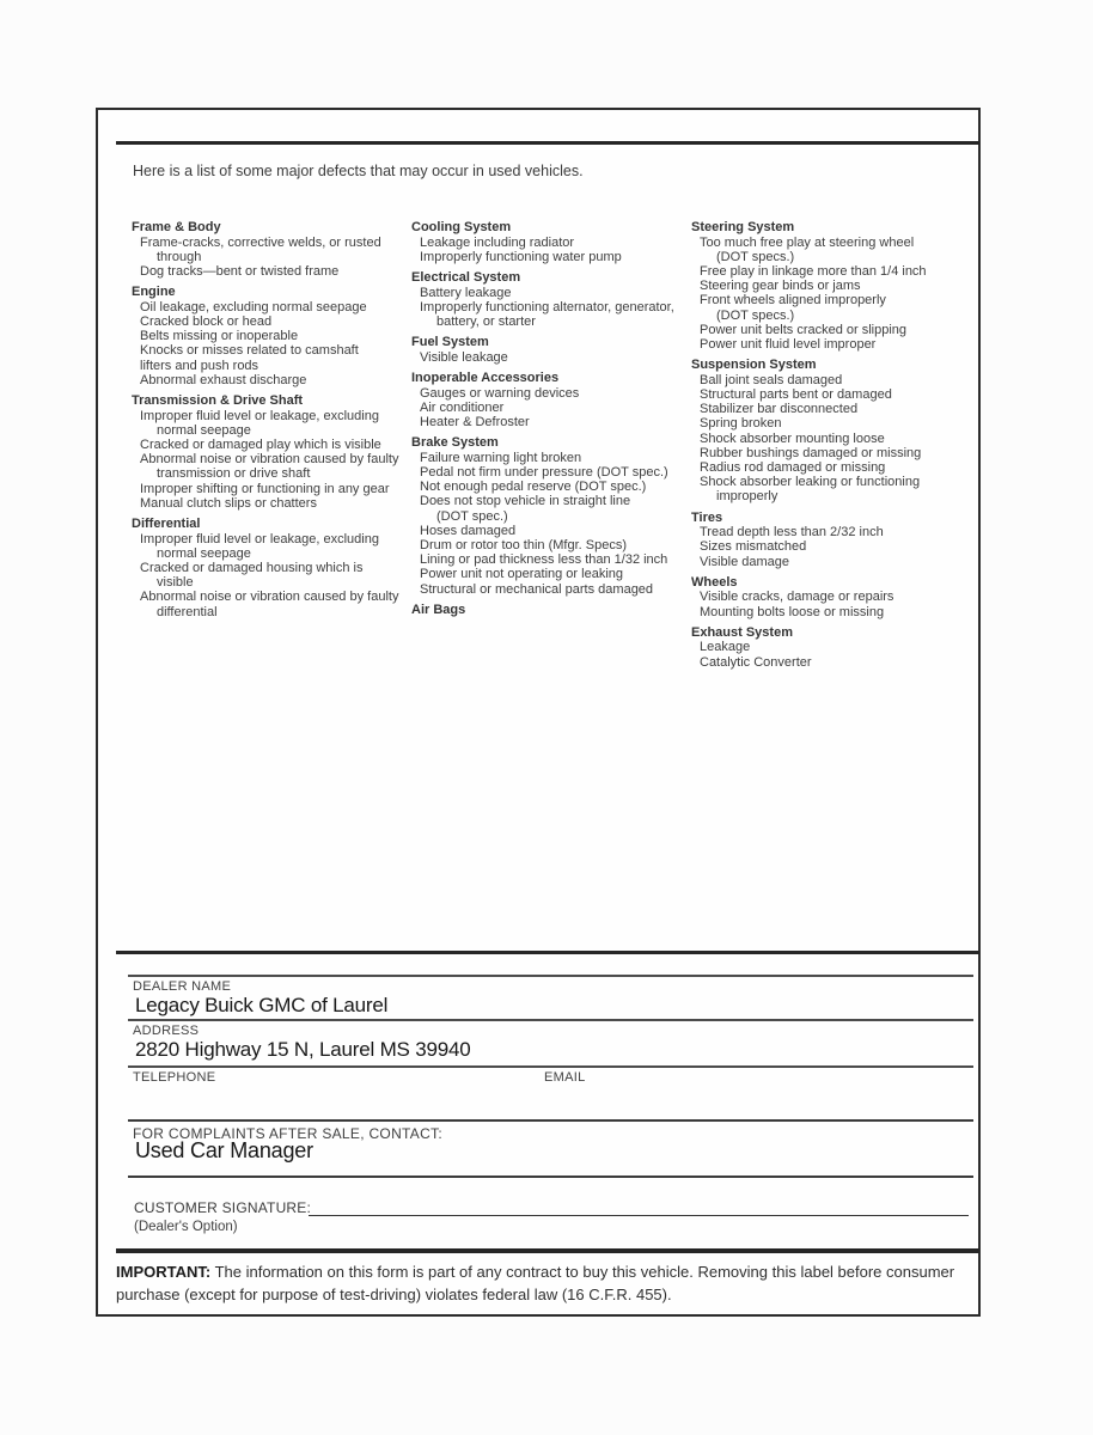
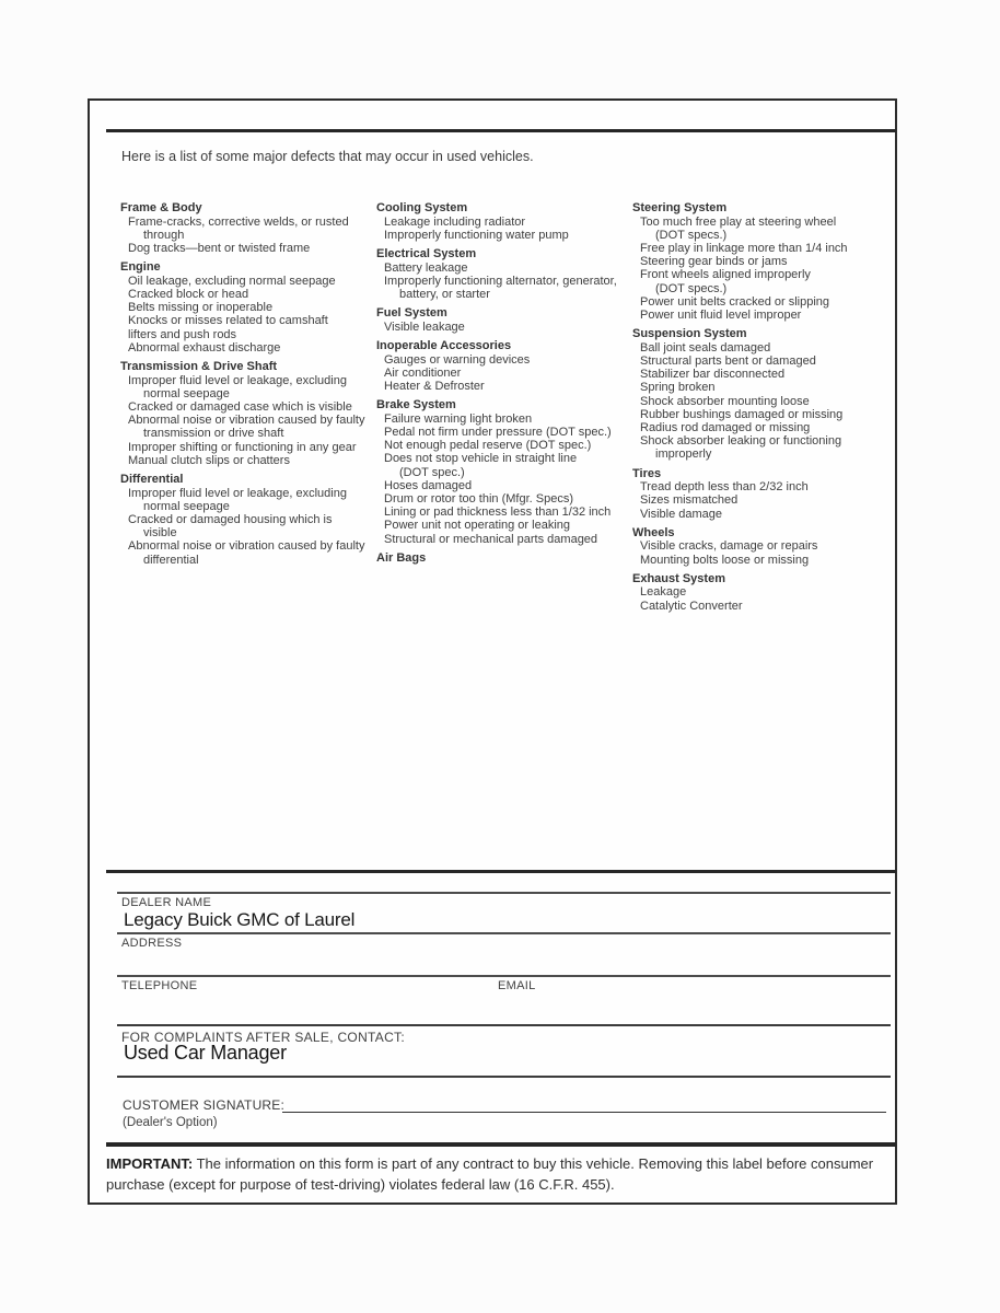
  Here is a list of some major defects that may occur in used vehicles.
  Frame & Body
  Frame-cracks, corrective welds, or rusted
  through
  Dog tracks—bent or twisted frame
  Engine
  Oil leakage, excluding normal seepage
  Cracked block or head
  Belts missing or inoperable
  Knocks or misses related to camshaft
  lifters and push rods
  Abnormal exhaust discharge
  Transmission & Drive Shaft
  Improper fluid level or leakage, excluding
  normal seepage
- Cracked or damaged play which is visible
+ Cracked or damaged case which is visible
  Abnormal noise or vibration caused by faulty
  transmission or drive shaft
  Improper shifting or functioning in any gear
  Manual clutch slips or chatters
  Differential
  Improper fluid level or leakage, excluding
  normal seepage
  Cracked or damaged housing which is
  visible
  Abnormal noise or vibration caused by faulty
  differential
  Cooling System
  Leakage including radiator
  Improperly functioning water pump
  Electrical System
  Battery leakage
  Improperly functioning alternator, generator,
  battery, or starter
  Fuel System
  Visible leakage
  Inoperable Accessories
  Gauges or warning devices
  Air conditioner
  Heater & Defroster
  Brake System
  Failure warning light broken
  Pedal not firm under pressure (DOT spec.)
  Not enough pedal reserve (DOT spec.)
  Does not stop vehicle in straight line
  (DOT spec.)
  Hoses damaged
  Drum or rotor too thin (Mfgr. Specs)
  Lining or pad thickness less than 1/32 inch
  Power unit not operating or leaking
  Structural or mechanical parts damaged
  Air Bags
  Steering System
  Too much free play at steering wheel
  (DOT specs.)
  Free play in linkage more than 1/4 inch
  Steering gear binds or jams
  Front wheels aligned improperly
  (DOT specs.)
  Power unit belts cracked or slipping
  Power unit fluid level improper
  Suspension System
  Ball joint seals damaged
  Structural parts bent or damaged
  Stabilizer bar disconnected
  Spring broken
  Shock absorber mounting loose
  Rubber bushings damaged or missing
  Radius rod damaged or missing
  Shock absorber leaking or functioning
  improperly
  Tires
  Tread depth less than 2/32 inch
  Sizes mismatched
  Visible damage
  Wheels
  Visible cracks, damage or repairs
  Mounting bolts loose or missing
  Exhaust System
  Leakage
  Catalytic Converter
  DEALER NAME
  Legacy Buick GMC of Laurel
  ADDRESS
- 2820 Highway 15 N, Laurel MS 39940
  TELEPHONE
  EMAIL
  FOR COMPLAINTS AFTER SALE, CONTACT:
  Used Car Manager
  CUSTOMER SIGNATURE:
  (Dealer's Option)
  IMPORTANT: The information on this form is part of any contract to buy this vehicle. Removing this label before consumer purchase (except for purpose of test-driving) violates federal law (16 C.F.R. 455).
